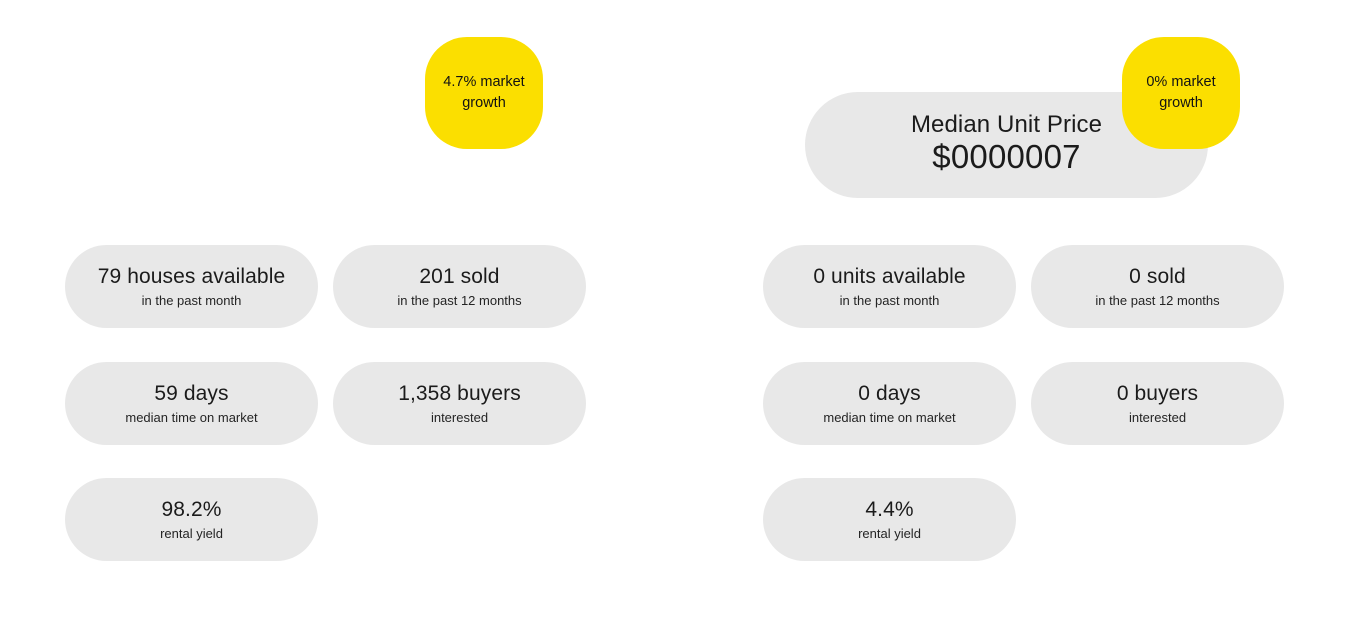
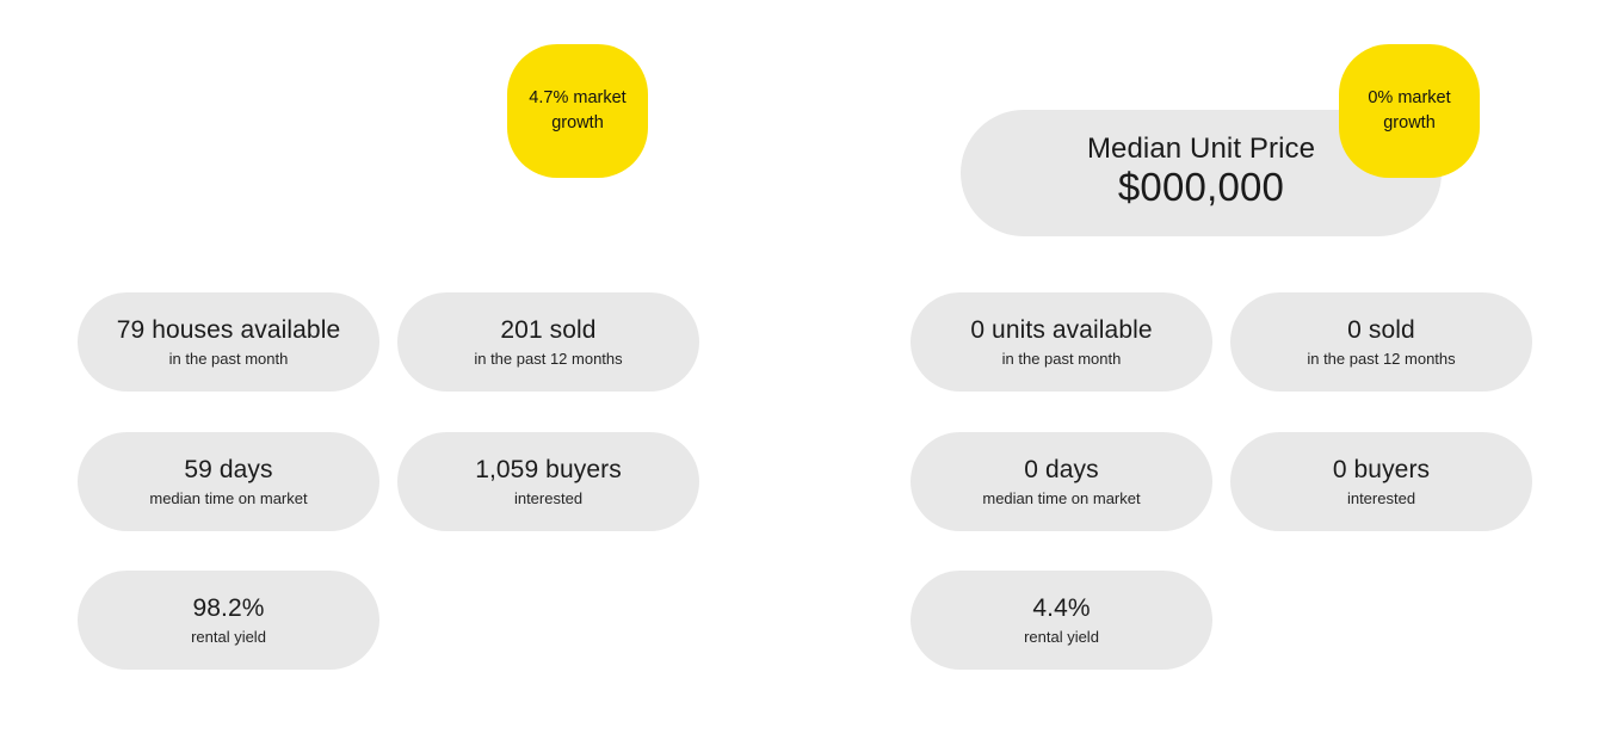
  4.7% market
  growth
  79 houses available
  in the past month
  201 sold
  in the past 12 months
  59 days
  median time on market
- 1,358 buyers
+ 1,059 buyers
  interested
  98.2%
  rental yield
  Median Unit Price
- $0000007
+ $000,000
  0% market
  growth
  0 units available
  in the past month
  0 sold
  in the past 12 months
  0 days
  median time on market
  0 buyers
  interested
  4.4%
  rental yield
